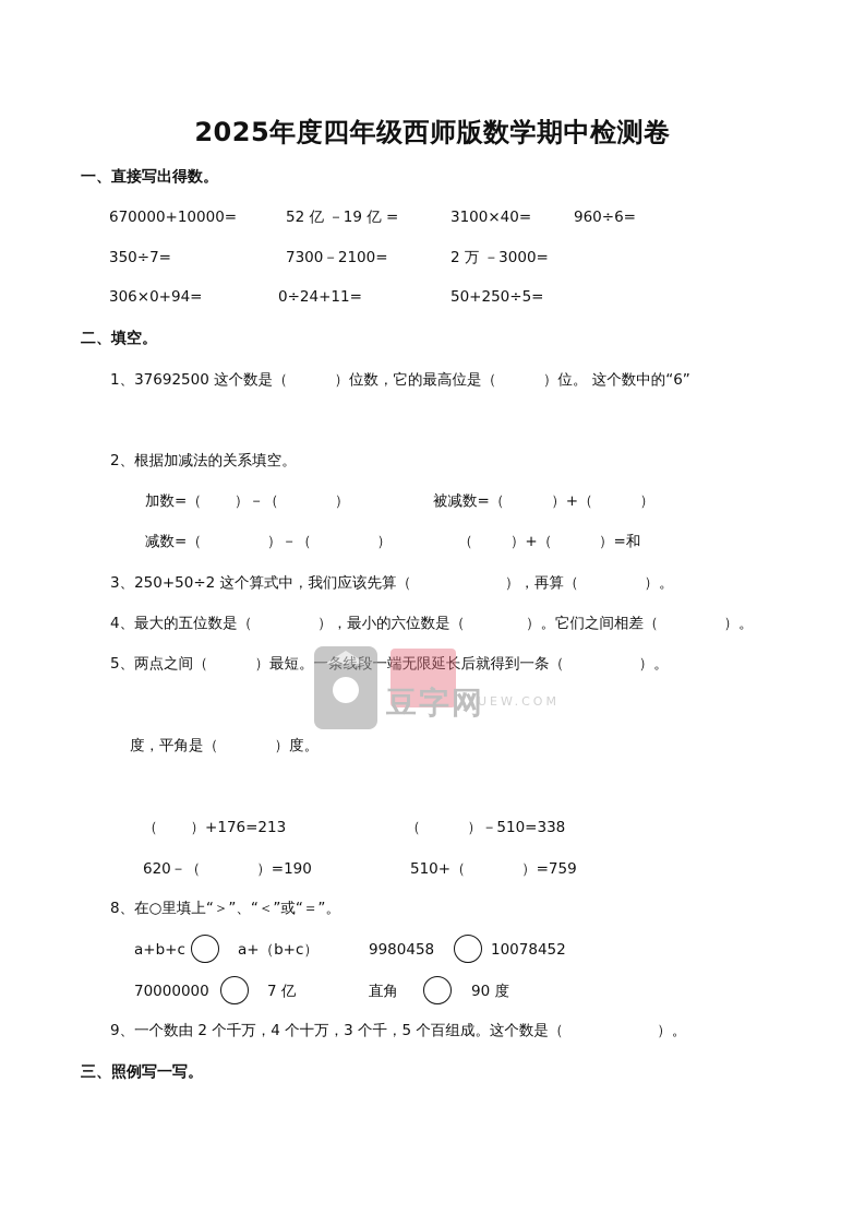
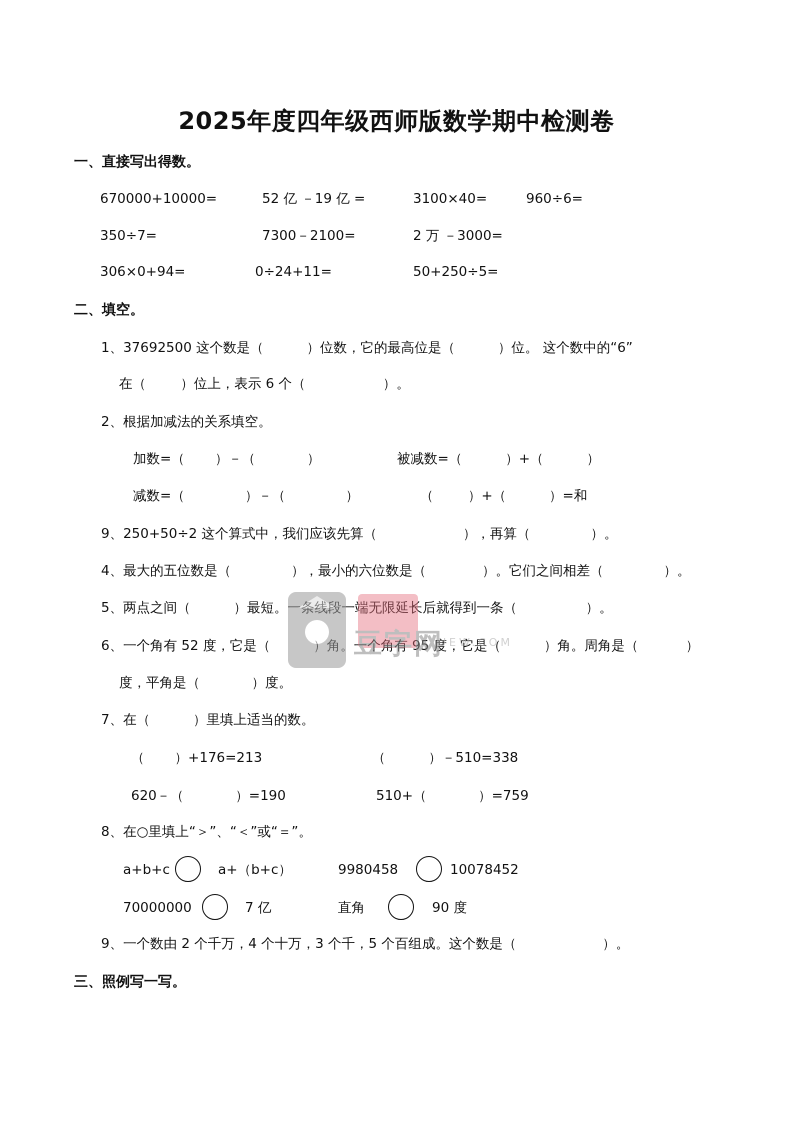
  2025年度四年级西师版数学期中检测卷
  一、直接写出得数。
  670000+10000=
  52 亿 －19 亿 =
  3100×40=
  960÷6=
  350÷7=
  7300－2100=
  2 万 －3000=
  306×0+94=
  0÷24+11=
  50+250÷5=
  二、填空。
  1、37692500 这个数是（ ）位数，它的最高位是（ ）位。 这个数中的“6”
+ 在（ ）位上，表示 6 个（ ）。
  2、根据加减法的关系填空。
  加数=（ ）－（ ）
  被减数=（ ）+（ ）
  减数=（ ）－（ ）
  （ ）+（ ）=和
- 3、250+50÷2 这个算式中，我们应该先算（ ），再算（ ）。
+ 9、250+50÷2 这个算式中，我们应该先算（ ），再算（ ）。
  4、最大的五位数是（ ），最小的六位数是（ ）。它们之间相差（ ）。
  5、两点之间（ ）最短。一条线段一端无限延长后就得到一条（ ）。
+ 6、一个角有 52 度，它是（ ）角。一个角有 95 度，它是（ ）角。周角是（ ）
  度，平角是（ ）度。
+ 7、在（ ）里填上适当的数。
  （ ）+176=213
  （ ）－510=338
  620－（ ）=190
  510+（ ）=759
  8、在○里填上“＞”、“＜”或“＝”。
  a+b+c
  a+（b+c）
  9980458
  10078452
  70000000
  7 亿
  直角
  90 度
  9、一个数由 2 个千万，4 个十万，3 个千，5 个百组成。这个数是（ ）。
  三、照例写一写。
  豆字网
  UEW.COM
